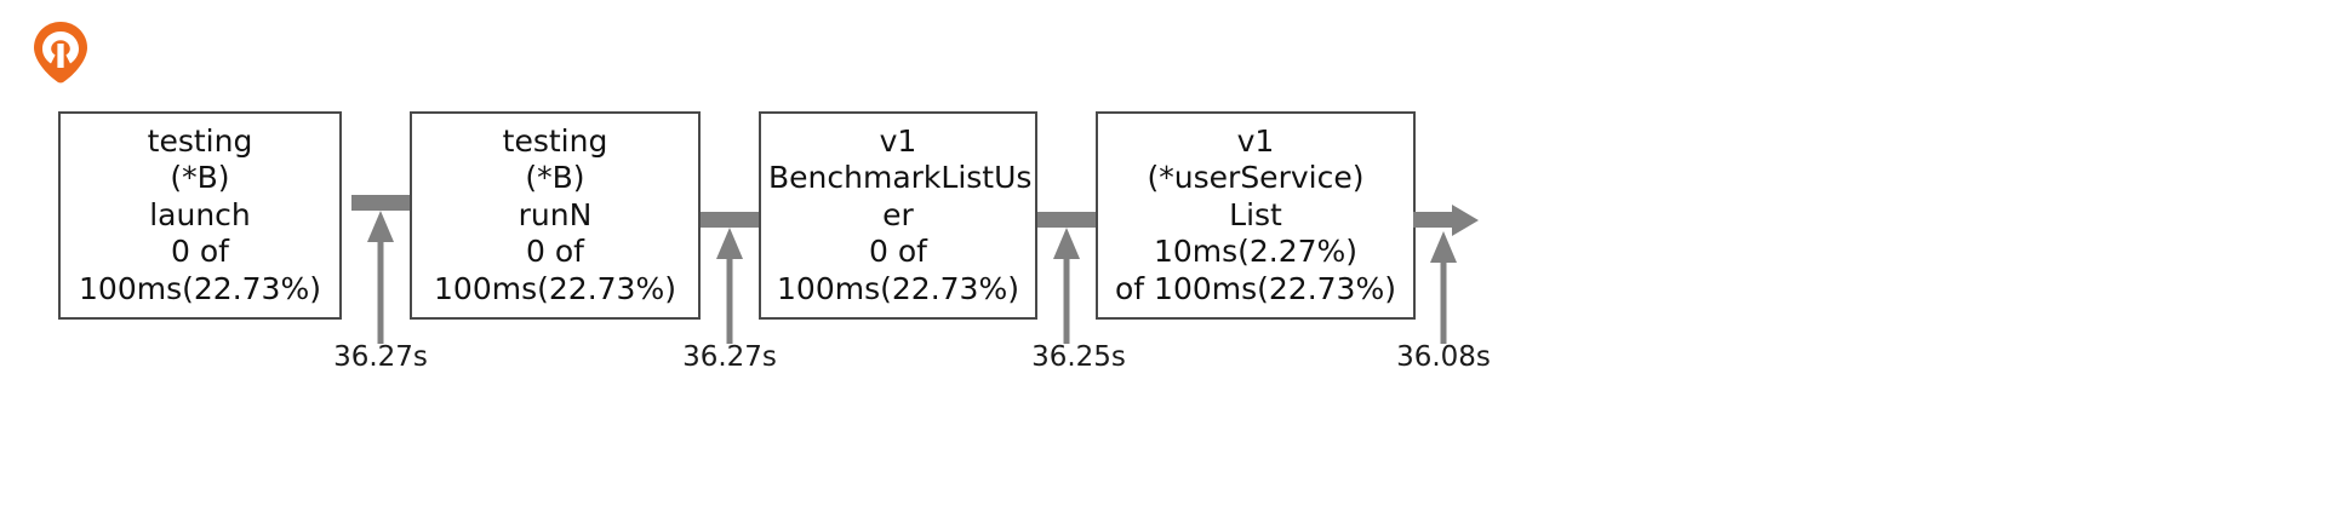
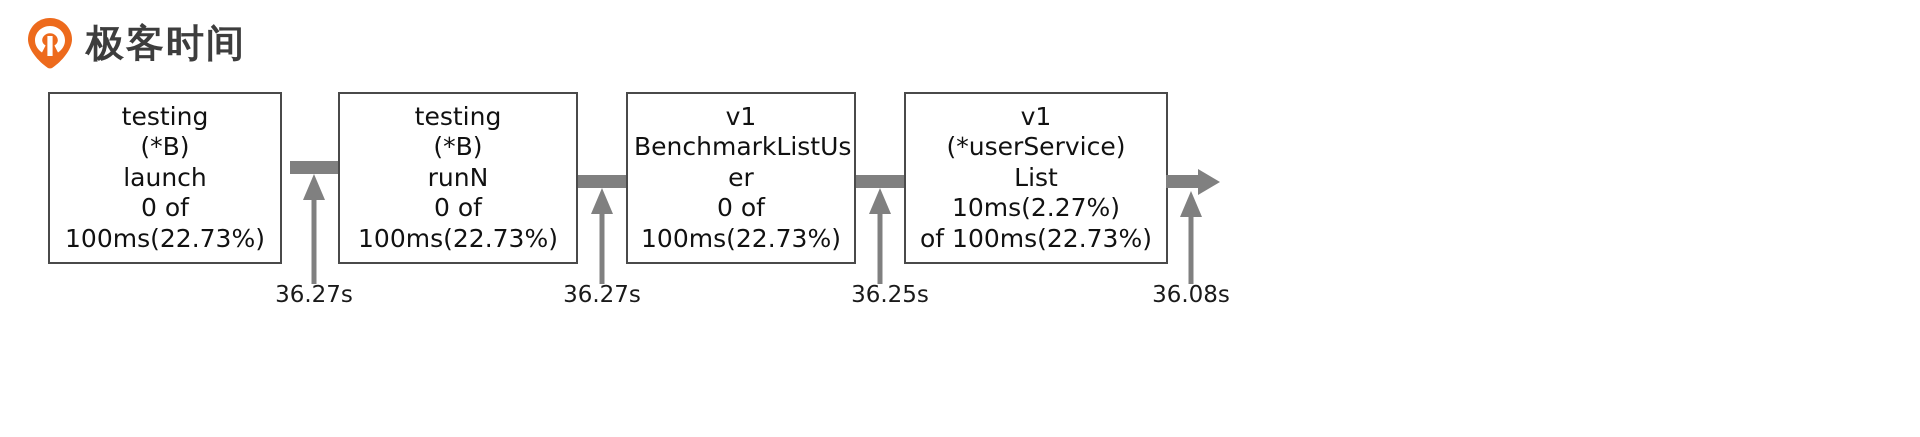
+ 极客时间
  testing
  (*B)
  launch
  0 of
  100ms(22.73%)
  36.27s
  testing
  (*B)
  runN
  0 of
  100ms(22.73%)
  36.27s
  v1
  BenchmarkListUs
  er
  0 of
  100ms(22.73%)
  36.25s
  v1
  (*userService)
  List
  10ms(2.27%)
  of 100ms(22.73%)
  36.08s
